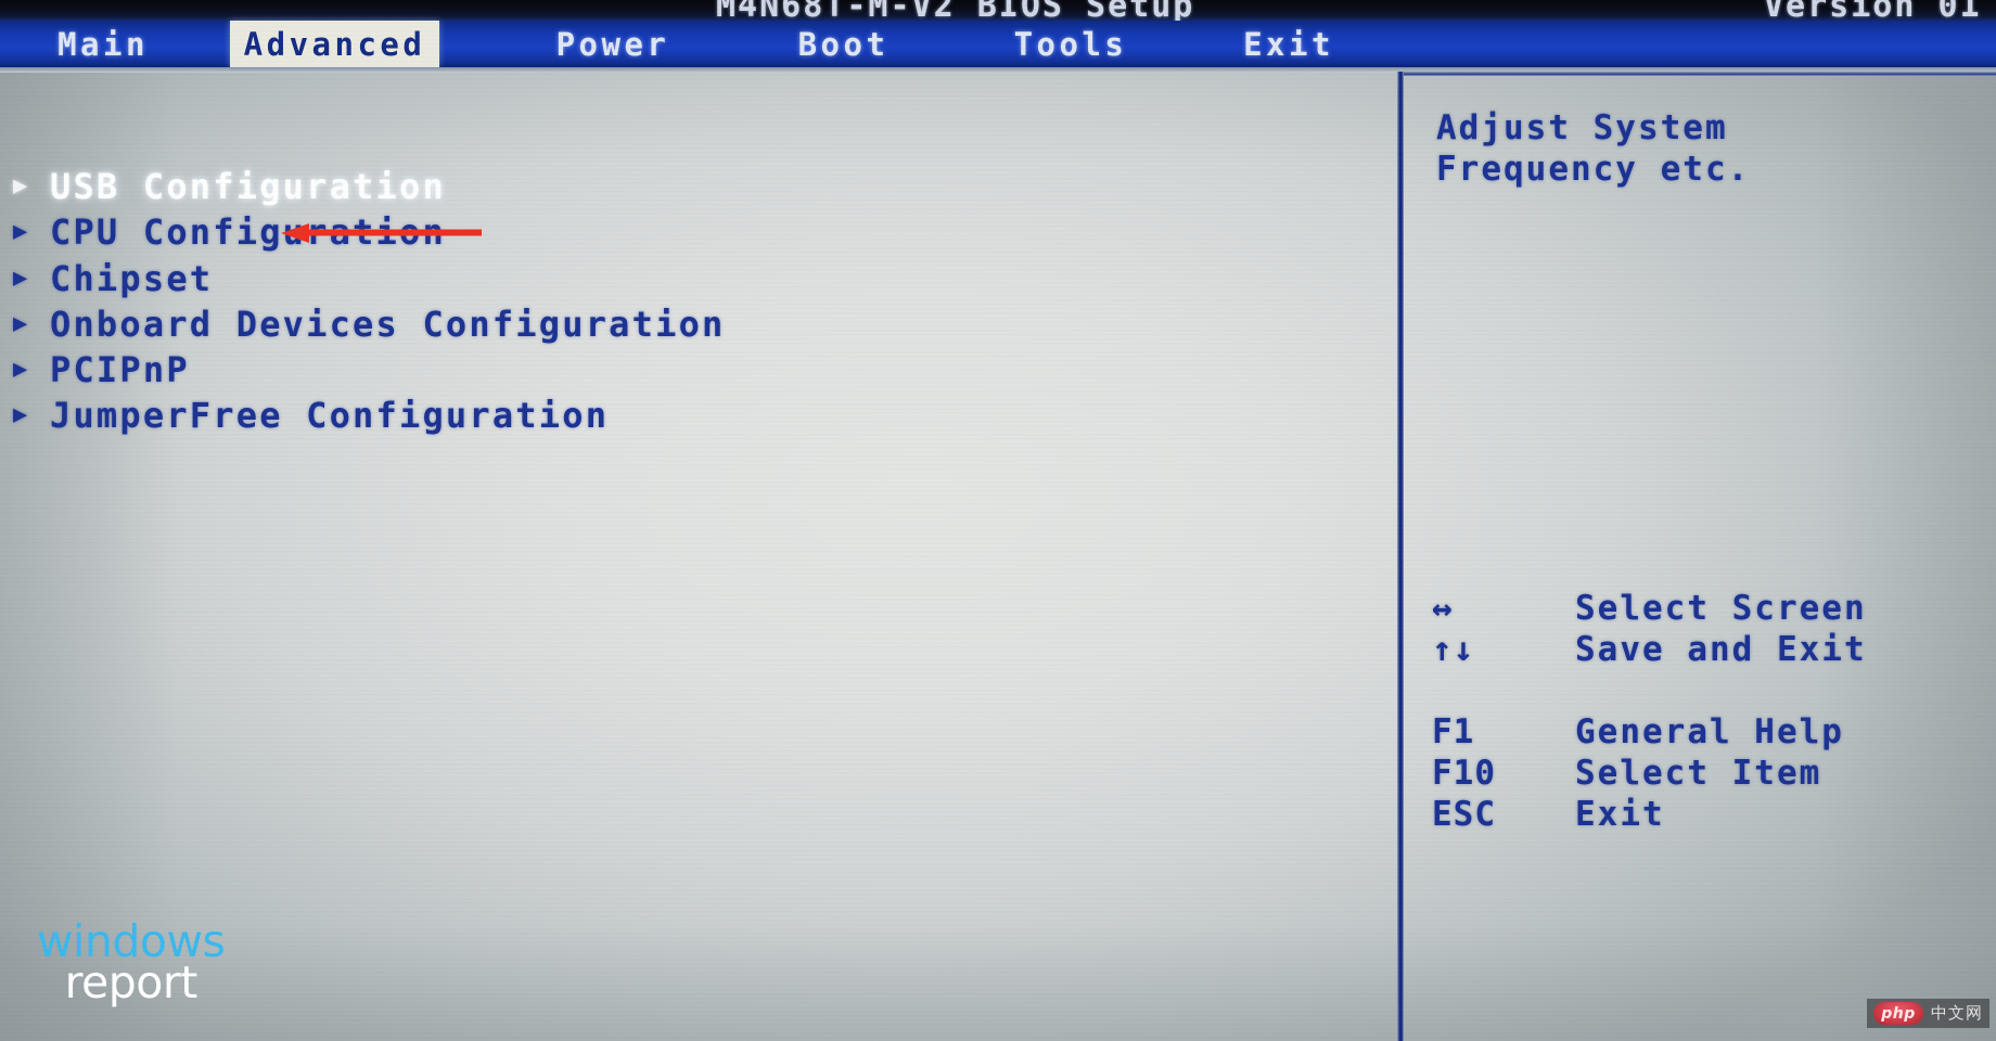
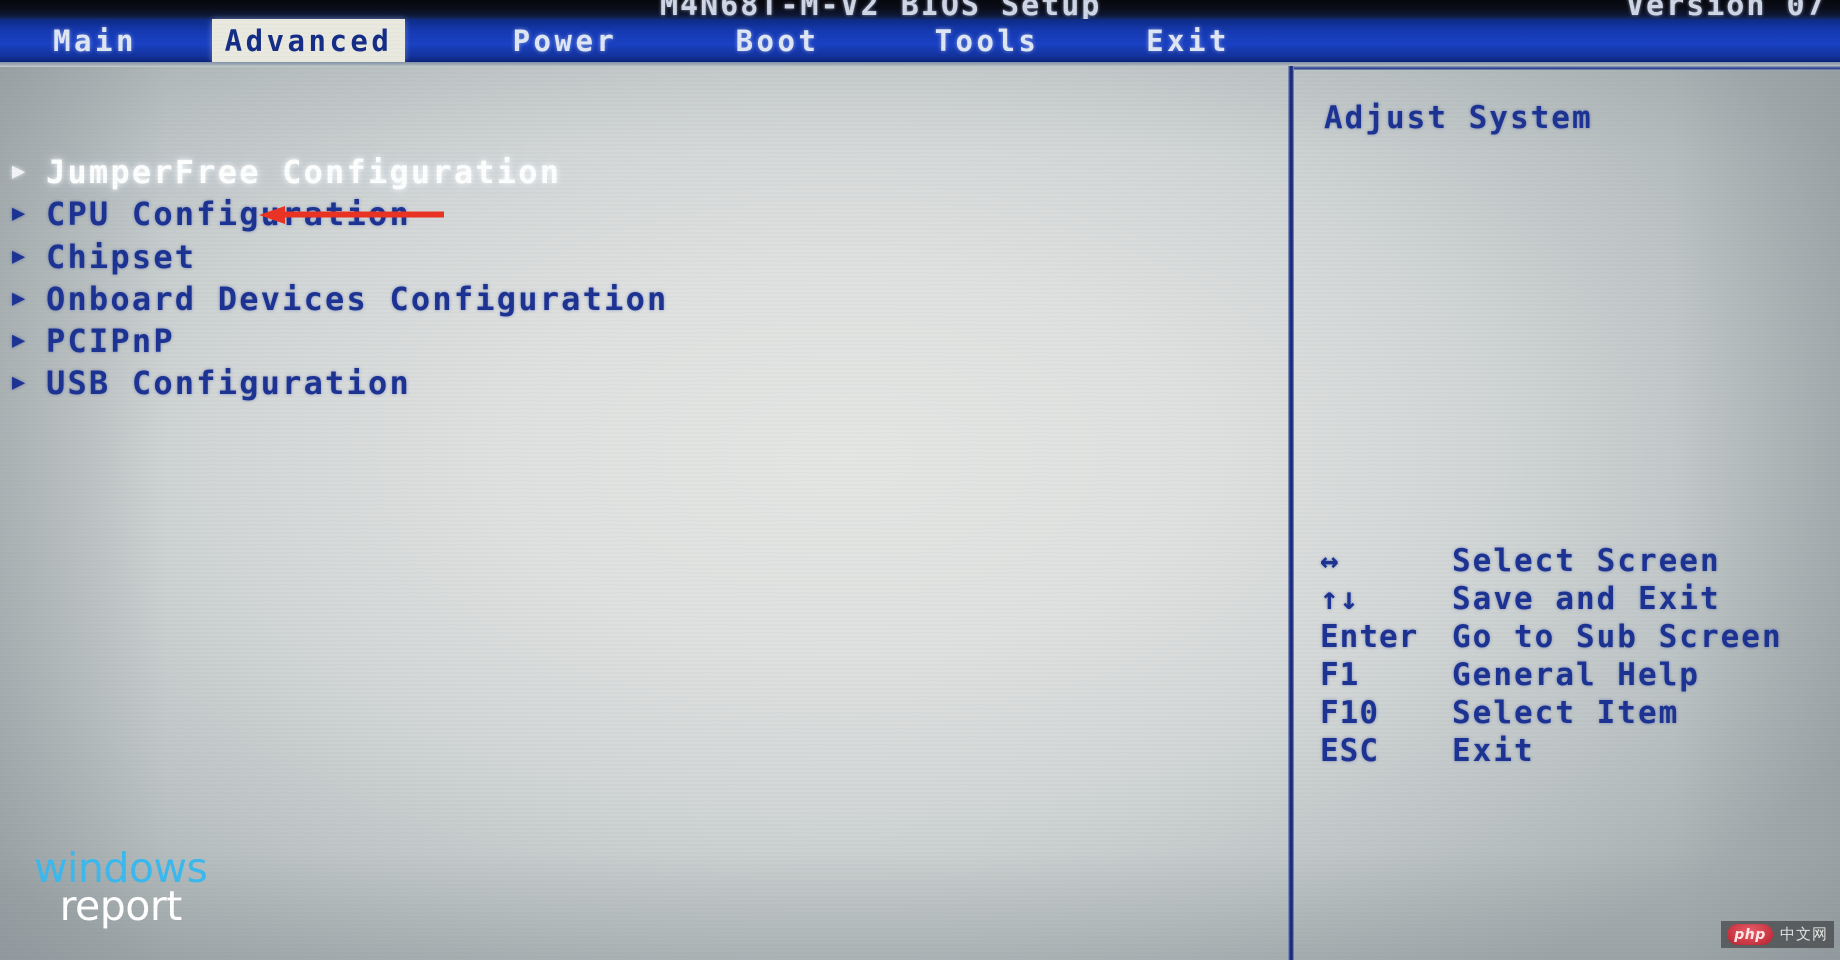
  M4N68T-M-V2 BIOS Setup
- Version 01
+ Version 07
  Main
  Advanced
  Power
  Boot
  Tools
  Exit
  ▶
- USB Configuration
+ JumperFree Configuration
  ▶
  ▶
  Chipset
  ▶
  Onboard Devices Configuration
  ▶
  PCIPnP
  ▶
- JumperFree Configuration
+ USB Configuration
  Adjust System
- Frequency etc.
  ↔
  Select Screen
  ↑↓
  Save and Exit
+ Enter
+ Go to Sub Screen
  F1
  General Help
  F10
  Select Item
  ESC
  Exit
  windows
  report
  php
  中文网
